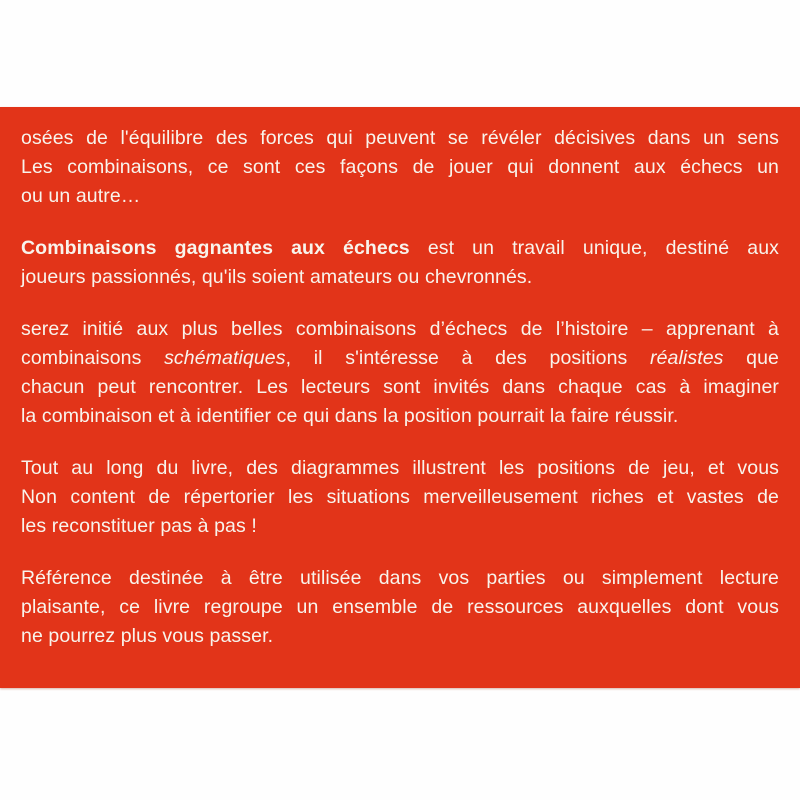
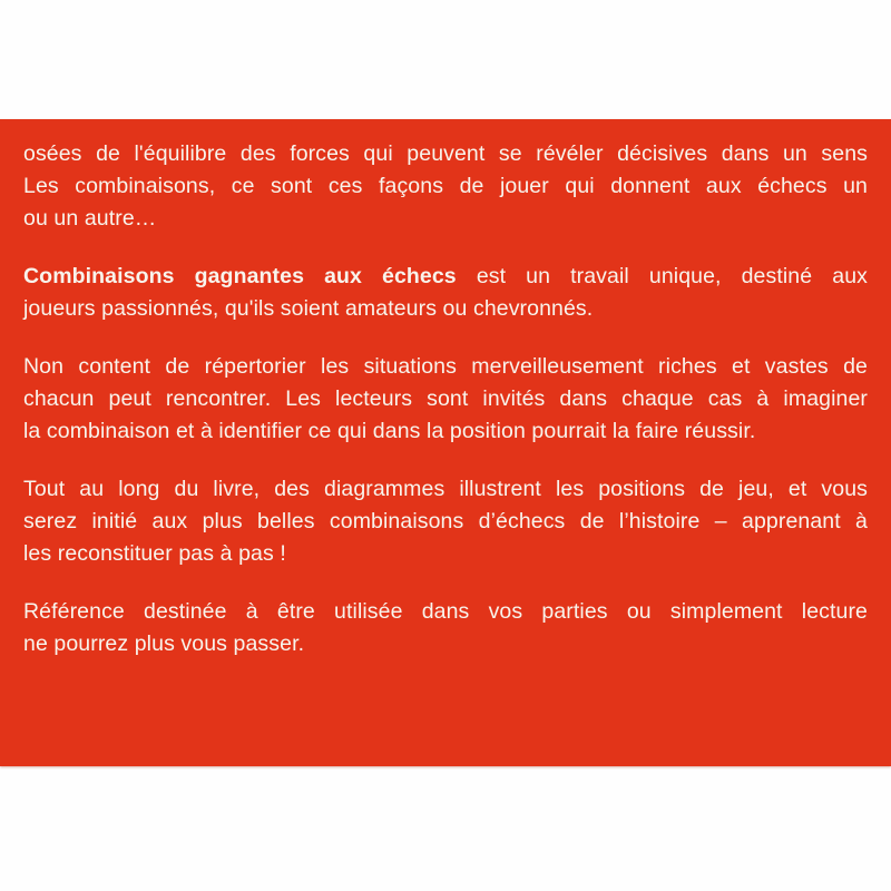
  osées de l'équilibre des forces qui peuvent se révéler décisives dans un sens
  Les combinaisons, ce sont ces façons de jouer qui donnent aux échecs un
  ou un autre…
  Combinaisons gagnantes aux échecs est un travail unique, destiné aux
  joueurs passionnés, qu'ils soient amateurs ou chevronnés.
- serez initié aux plus belles combinaisons d’échecs de l’histoire – apprenant à
+ Non content de répertorier les situations merveilleusement riches et vastes de
- combinaisons schématiques, il s'intéresse à des positions réalistes que
  chacun peut rencontrer. Les lecteurs sont invités dans chaque cas à imaginer
  la combinaison et à identifier ce qui dans la position pourrait la faire réussir.
  Tout au long du livre, des diagrammes illustrent les positions de jeu, et vous
- Non content de répertorier les situations merveilleusement riches et vastes de
+ serez initié aux plus belles combinaisons d’échecs de l’histoire – apprenant à
  les reconstituer pas à pas !
  Référence destinée à être utilisée dans vos parties ou simplement lecture
- plaisante, ce livre regroupe un ensemble de ressources auxquelles dont vous
  ne pourrez plus vous passer.
